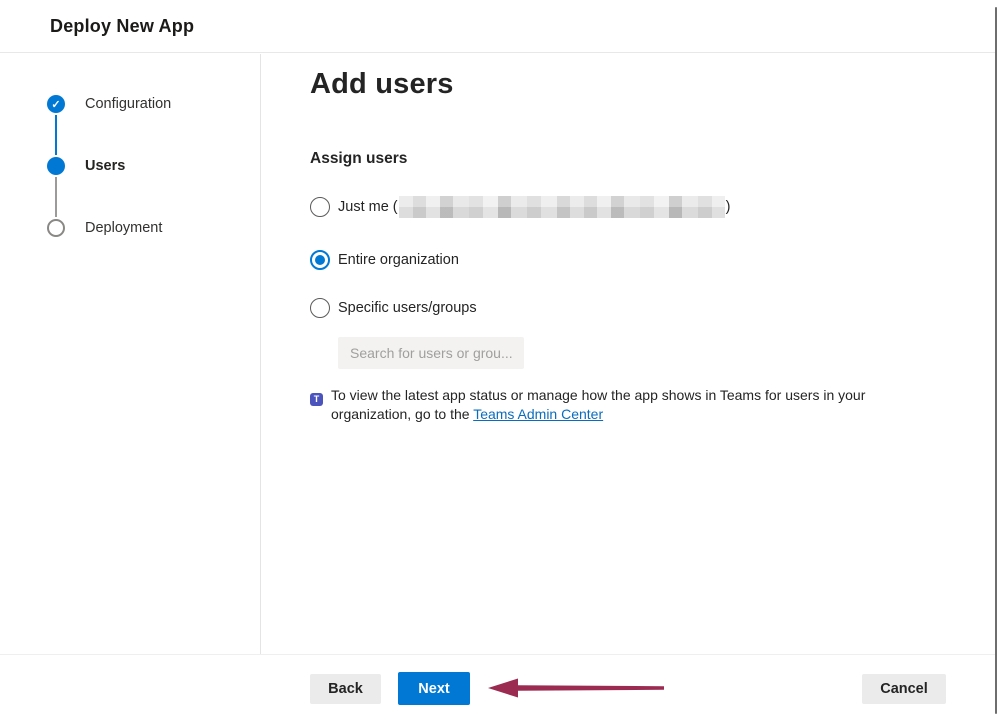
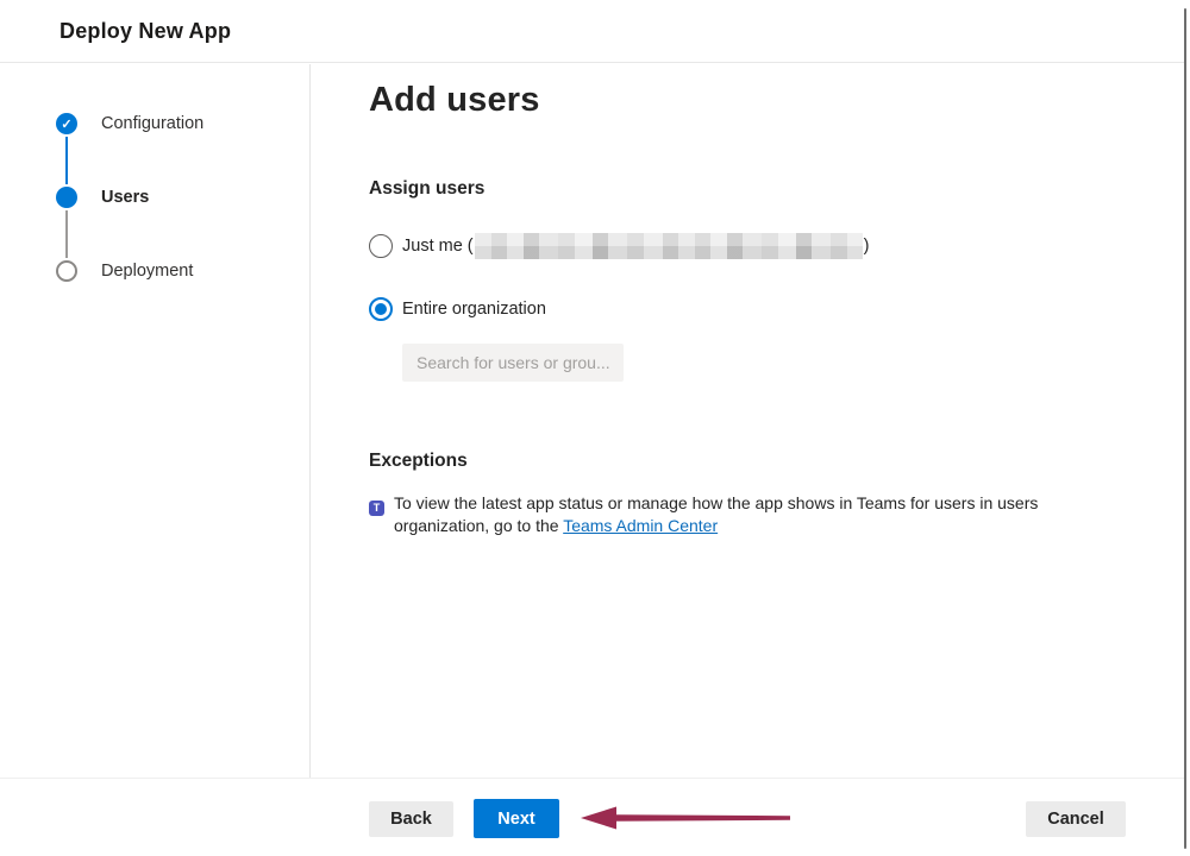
  Deploy New App
  ✓
  Configuration
  Users
  Deployment
  Add users
  Assign users
  Just me (
  )
  Entire organization
- Specific users/groups
  Search for users or grou...
+ Exceptions
  T
- To view the latest app status or manage how the app shows in Teams for users in your organization, go to the Teams Admin Center
+ To view the latest app status or manage how the app shows in Teams for users in users organization, go to the Teams Admin Center
  Back
  Next
  Cancel
